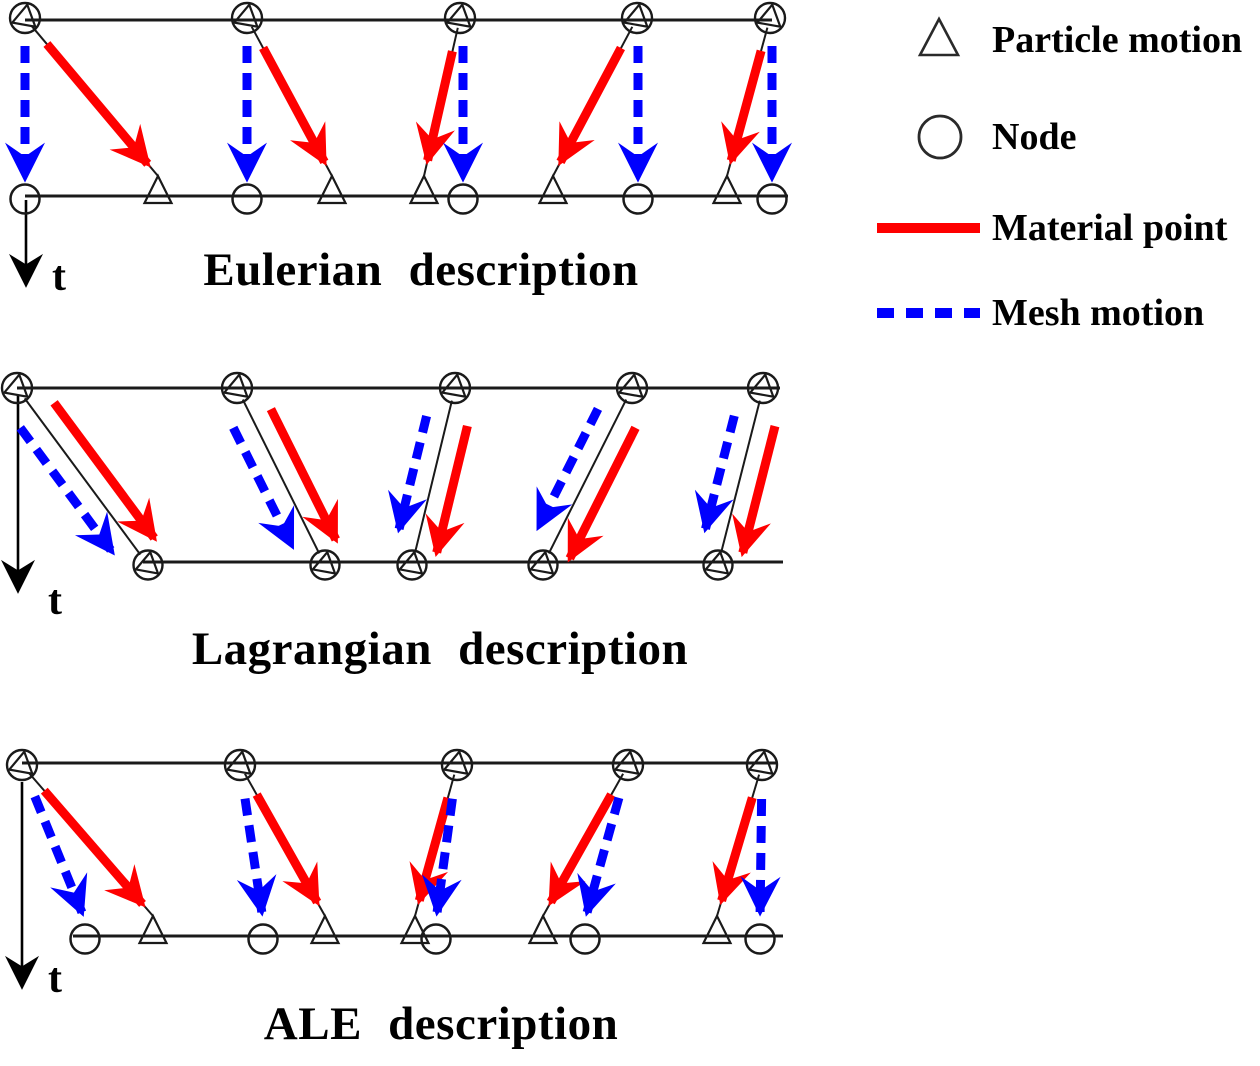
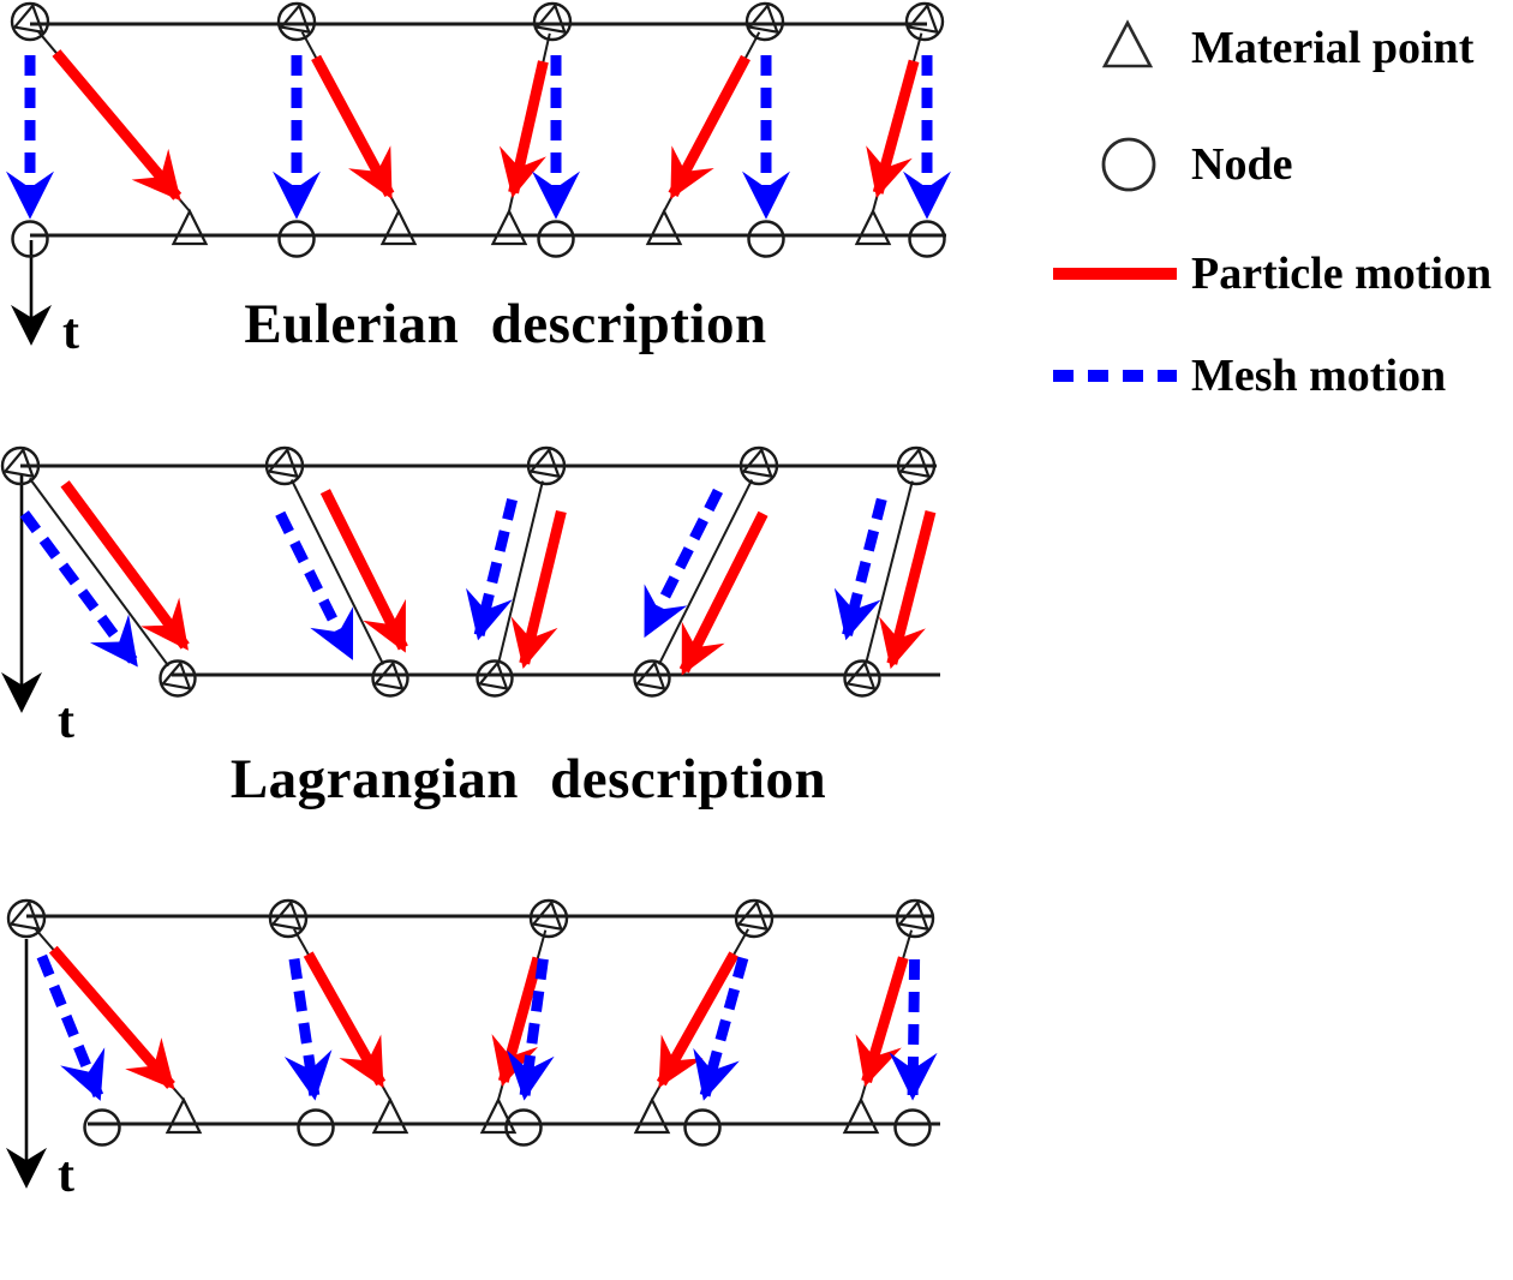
  Eulerian description
  Lagrangian description
- ALE description
  t
  t
  t
- Particle motion
+ Material point
  Node
- Material point
+ Particle motion
  Mesh motion
